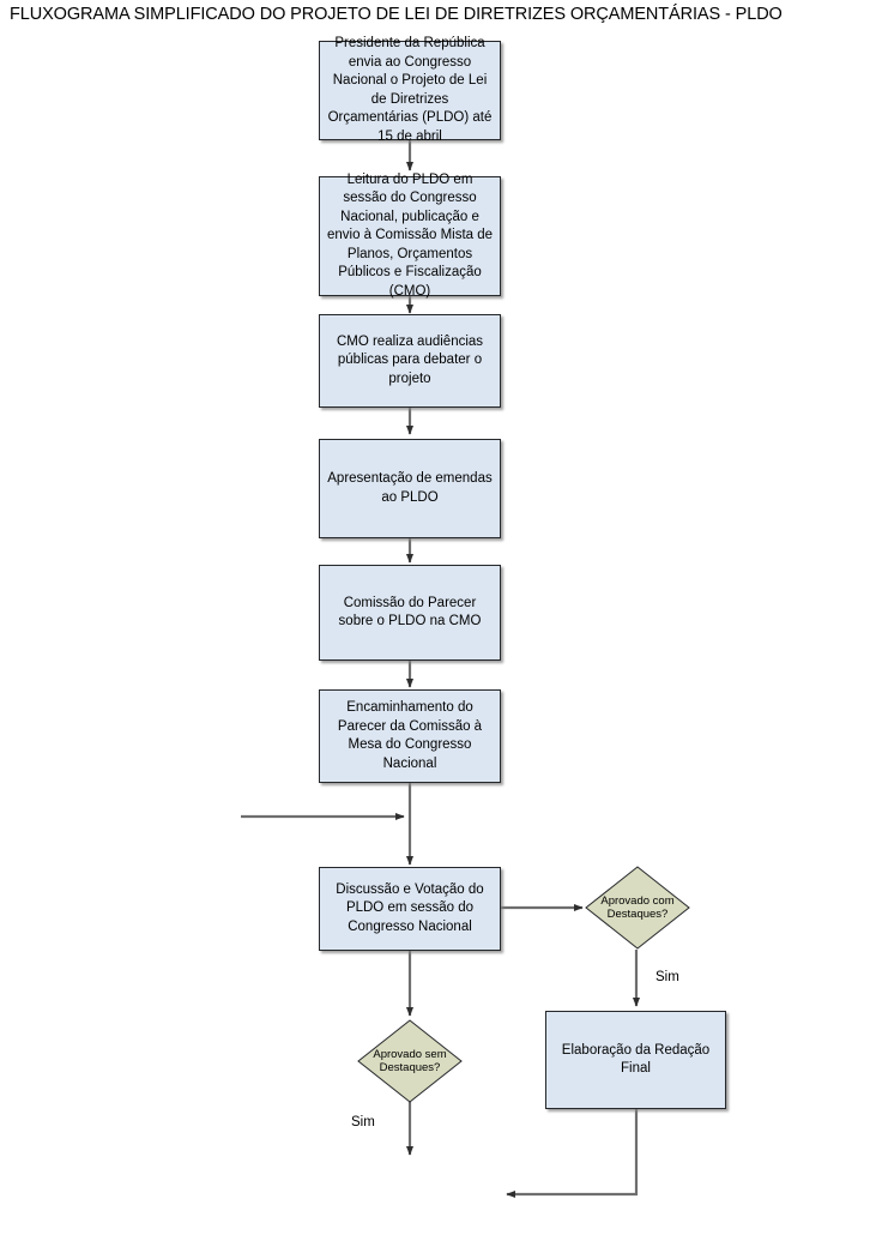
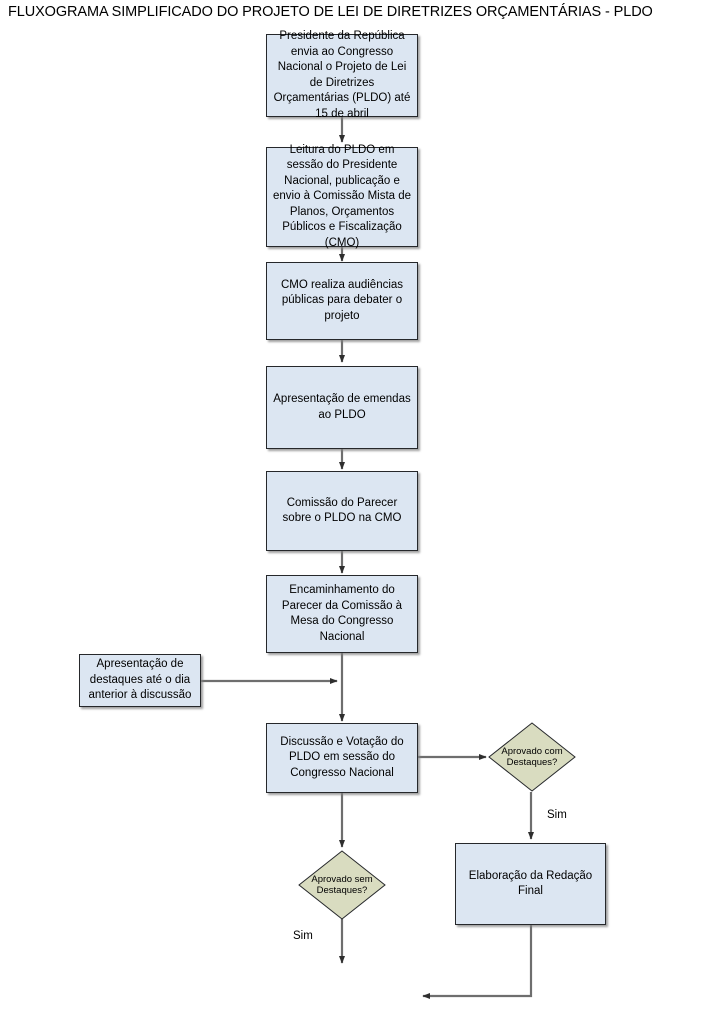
  FLUXOGRAMA SIMPLIFICADO DO PROJETO DE LEI DE DIRETRIZES ORÇAMENTÁRIAS - PLDO
  Presidente da República envia ao Congresso Nacional o Projeto de Lei de Diretrizes Orçamentárias (PLDO) até 15 de abril
- Leitura do PLDO em sessão do Congresso Nacional, publicação e envio à Comissão Mista de Planos, Orçamentos Públicos e Fiscalização (CMO)
+ Leitura do PLDO em sessão do Presidente Nacional, publicação e envio à Comissão Mista de Planos, Orçamentos Públicos e Fiscalização (CMO)
  CMO realiza audiências públicas para debater o projeto
  Apresentação de emendas ao PLDO
  Comissão do Parecer sobre o PLDO na CMO
  Encaminhamento do Parecer da Comissão à Mesa do Congresso Nacional
+ Apresentação de destaques até o dia anterior à discussão
  Discussão e Votação do PLDO em sessão do Congresso Nacional
  Aprovado com Destaques?
  Aprovado sem Destaques?
  Elaboração da Redação Final
  Sim
  Sim
